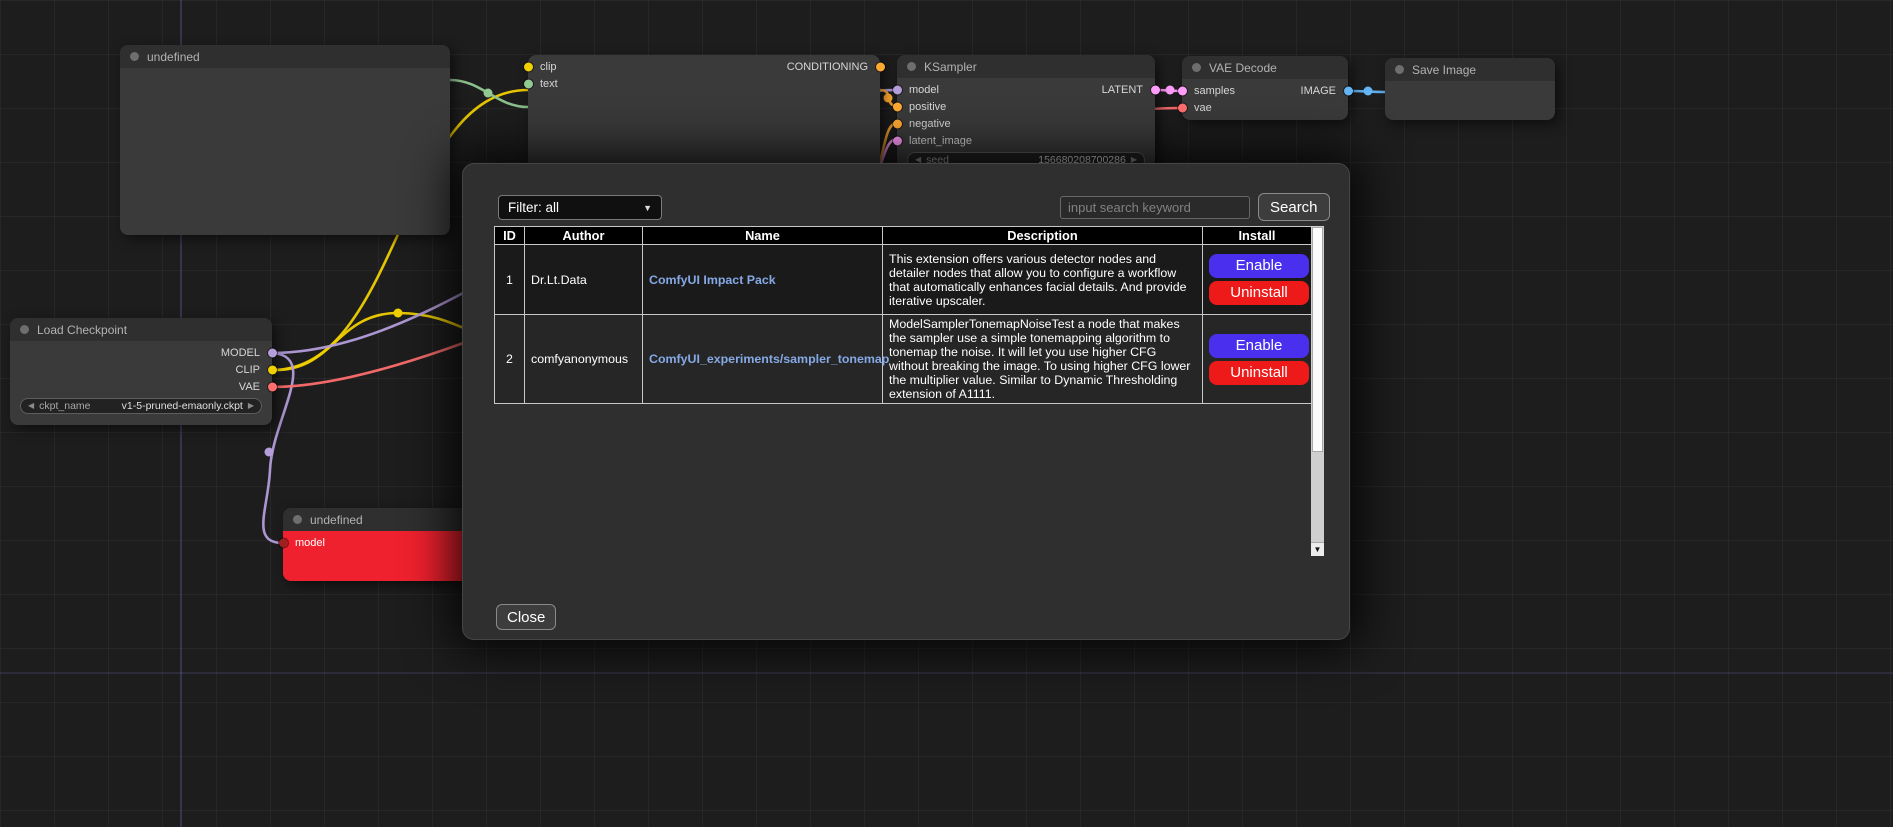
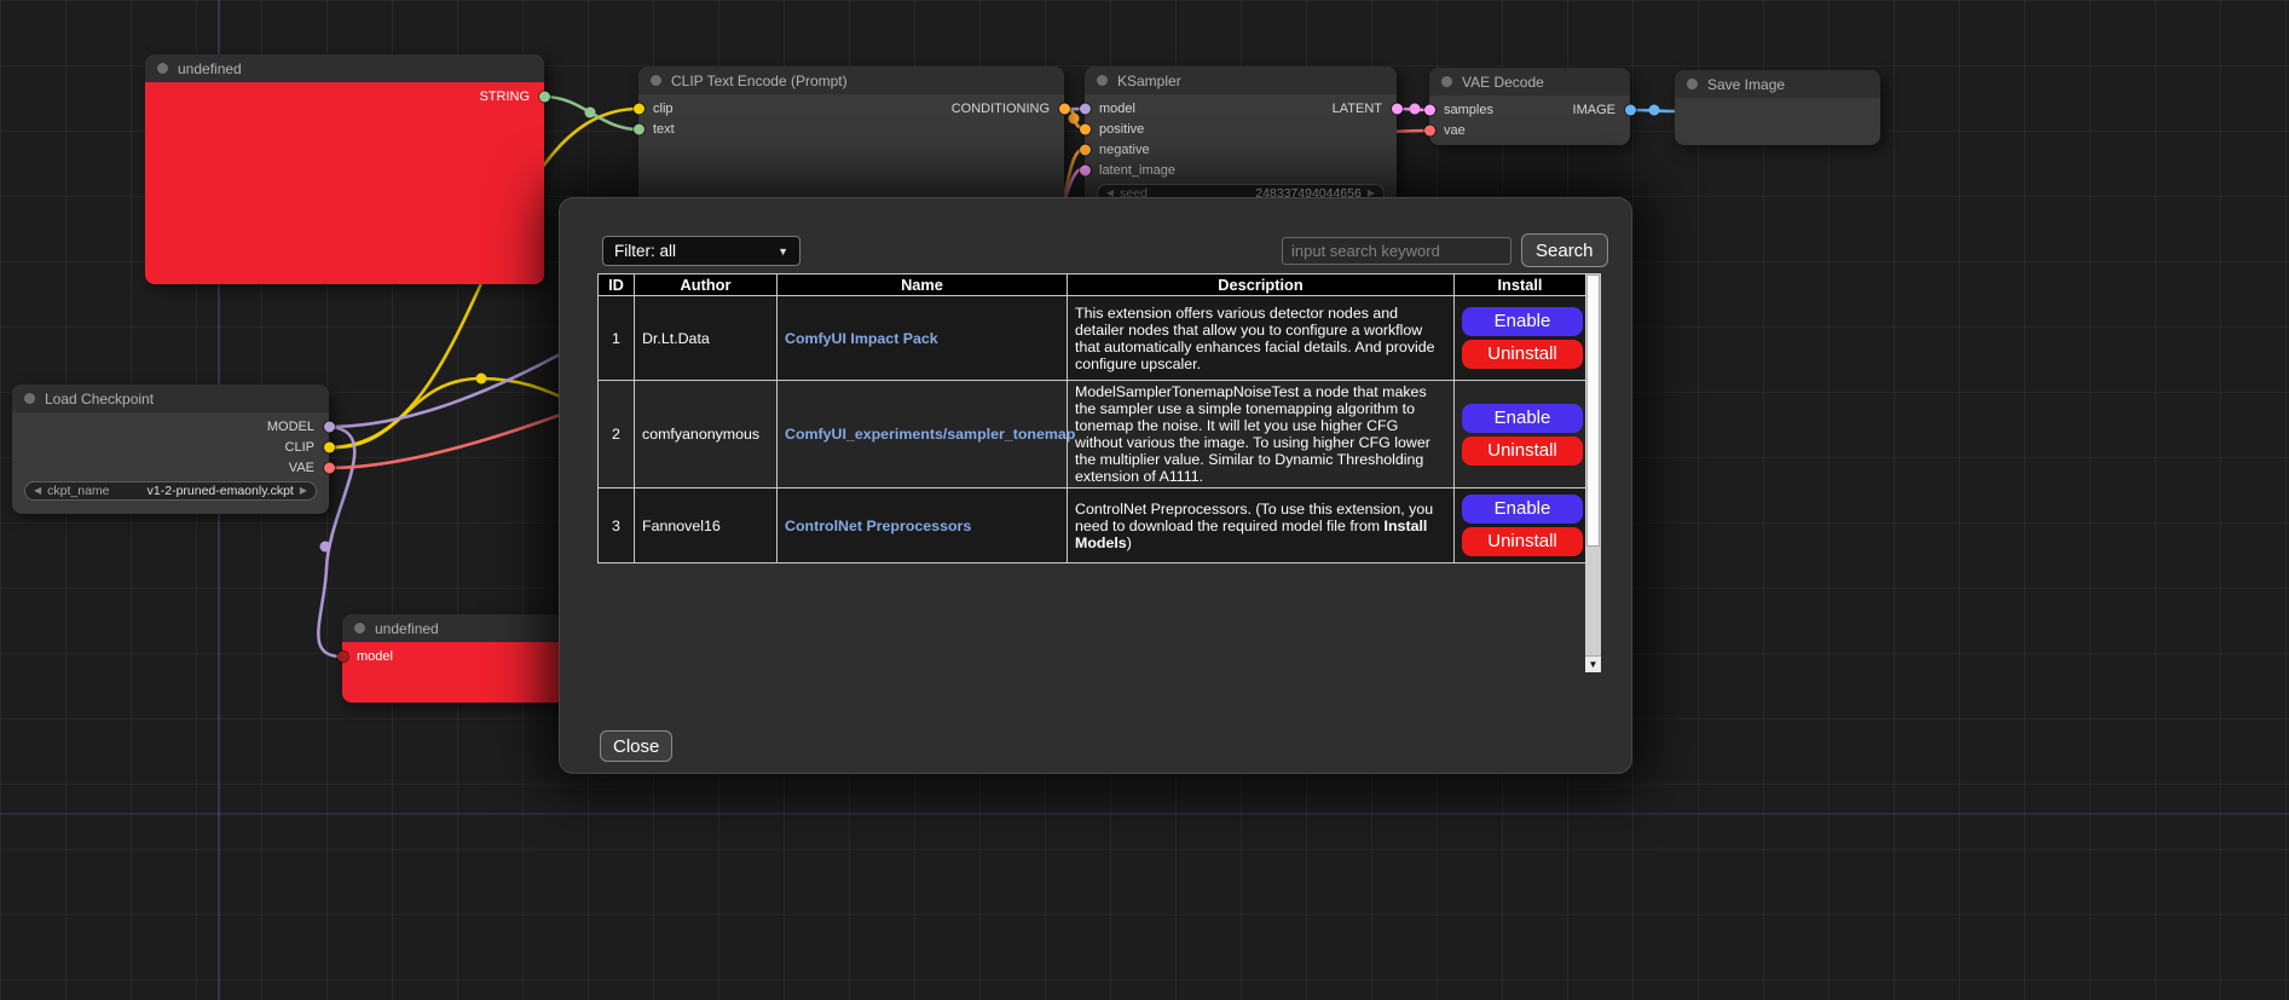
  undefined
+ STRING
+ CLIP Text Encode (Prompt)
  clip
  CONDITIONING
  text
  KSampler
  model
  LATENT
  positive
  negative
  latent_image
  ◀
  seed
- 156680208700286
+ 248337494044656
  ▶
  VAE Decode
  samples
  IMAGE
  vae
  Save Image
  Load Checkpoint
  MODEL
  CLIP
  VAE
  ◀
  ckpt_name
- v1-5-pruned-emaonly.ckpt
+ v1-2-pruned-emaonly.ckpt
  ▶
  undefined
  model
  Filter: all
  ▼
  input search keyword
  Search
  ID	Author	Name	Description	Install
- 1	Dr.Lt.Data	ComfyUI Impact Pack	This extension offers various detector nodes and detailer nodes that allow you to configure a workflow that automatically enhances facial details. And provide iterative upscaler.	Enable Uninstall
+ 1	Dr.Lt.Data	ComfyUI Impact Pack	This extension offers various detector nodes and detailer nodes that allow you to configure a workflow that automatically enhances facial details. And provide configure upscaler.	Enable Uninstall
- 2	comfyanonymous	ComfyUI_experiments/sampler_tonemap	ModelSamplerTonemapNoiseTest a node that makes the sampler use a simple tonemapping algorithm to tonemap the noise. It will let you use higher CFG without breaking the image. To using higher CFG lower the multiplier value. Similar to Dynamic Thresholding extension of A1111.	Enable Uninstall
+ 2	comfyanonymous	ComfyUI_experiments/sampler_tonemap	ModelSamplerTonemapNoiseTest a node that makes the sampler use a simple tonemapping algorithm to tonemap the noise. It will let you use higher CFG without various the image. To using higher CFG lower the multiplier value. Similar to Dynamic Thresholding extension of A1111.	Enable Uninstall
+ 3	Fannovel16	ControlNet Preprocessors	ControlNet Preprocessors. (To use this extension, you need to download the required model file from Install Models)	Enable Uninstall
  ▼
  Close
